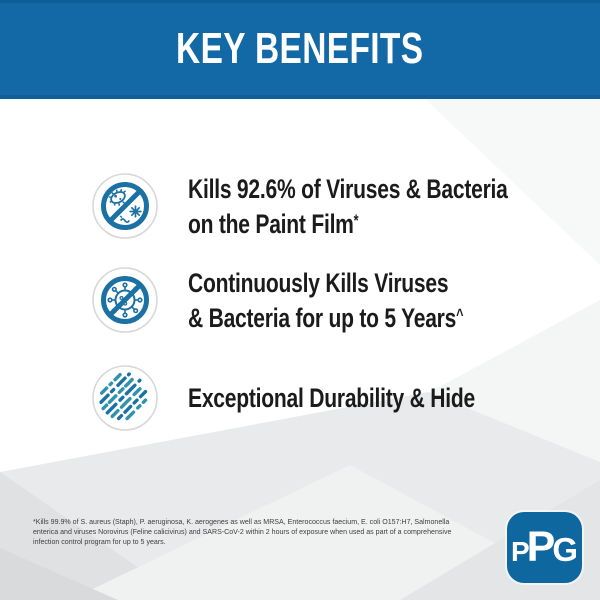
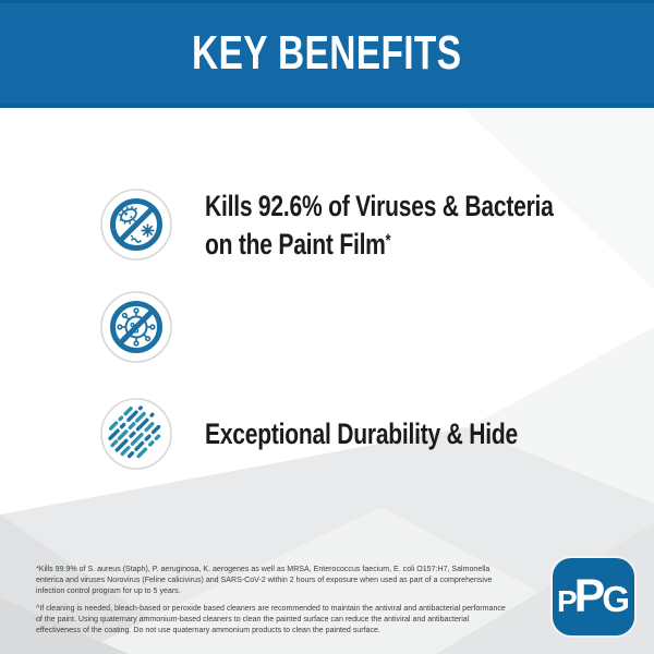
  KEY BENEFITS
  Kills 92.6% of Viruses & Bacteria
  on the Paint Film*
- Continuously Kills Viruses
- & Bacteria for up to 5 Years^
  Exceptional Durability & Hide
  *Kills 99.9% of S. aureus (Staph), P. aeruginosa, K. aerogenes as well as MRSA, Enterococcus faecium, E. coli O157:H7, Salmonella enterica and viruses Norovirus (Feline calicivirus) and SARS-CoV-2 within 2 hours of exposure when used as part of a comprehensive infection control program for up to 5 years.
+ ^If cleaning is needed, bleach-based or peroxide based cleaners are recommended to maintain the antiviral and antibacterial performance of the paint. Using quaternary ammonium-based cleaners to clean the painted surface can reduce the antiviral and antibacterial effectiveness of the coating. Do not use quaternary ammonium products to clean the painted surface.
  PPG
